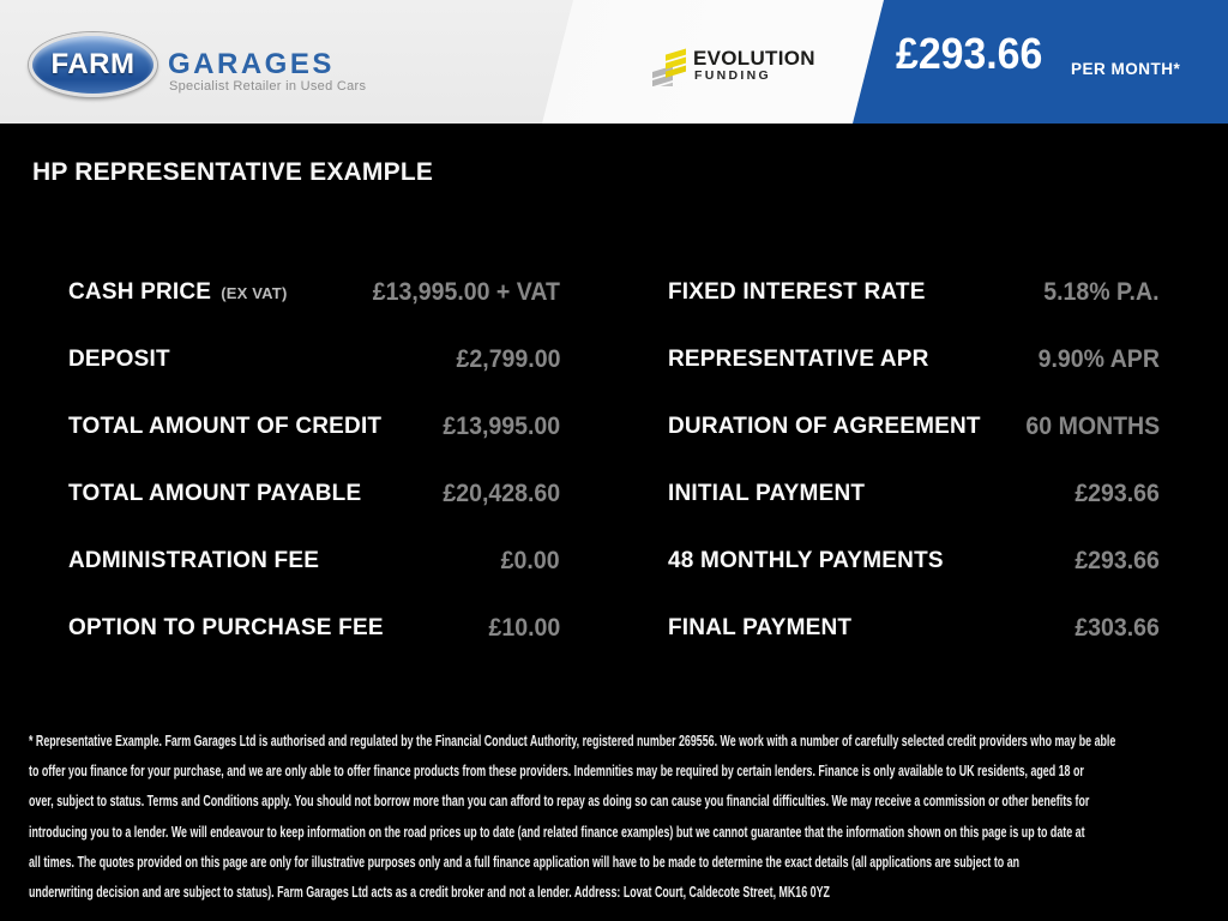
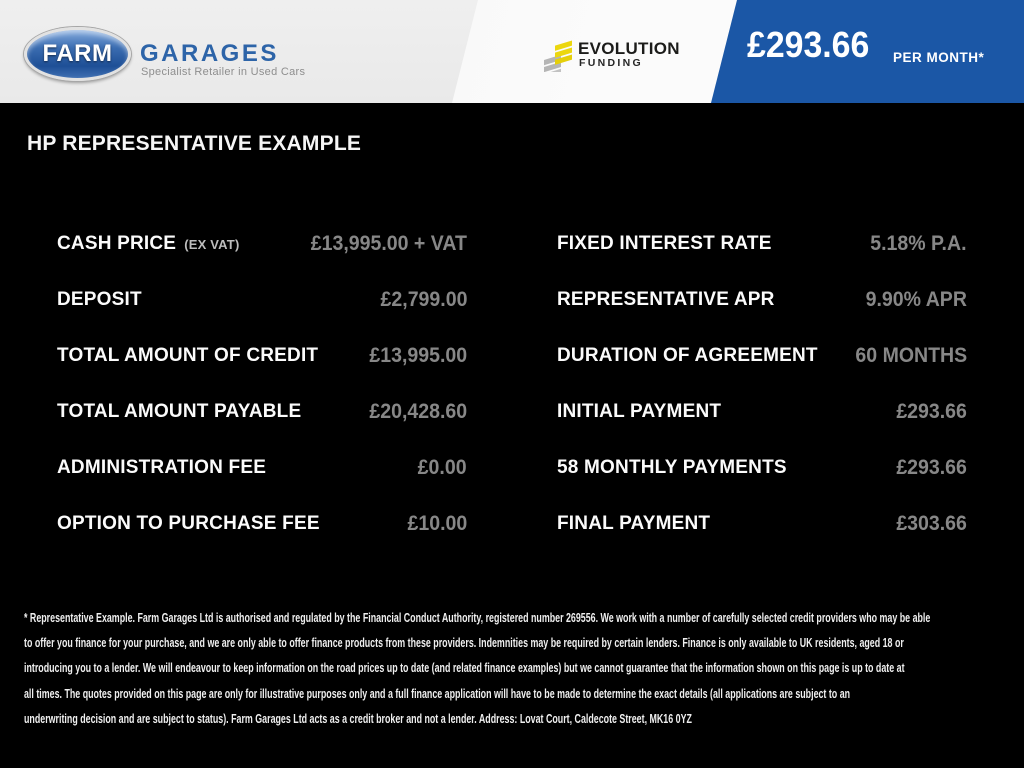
  FARM
  GARAGES
  Specialist Retailer in Used Cars
  EVOLUTION
  FUNDING
  £293.66
  PER MONTH*
  HP REPRESENTATIVE EXAMPLE
  CASH PRICE (EX VAT)
  £13,995.00 + VAT
  DEPOSIT
  £2,799.00
  TOTAL AMOUNT OF CREDIT
  £13,995.00
  TOTAL AMOUNT PAYABLE
  £20,428.60
  ADMINISTRATION FEE
  £0.00
  OPTION TO PURCHASE FEE
  £10.00
  FIXED INTEREST RATE
  5.18% P.A.
  REPRESENTATIVE APR
  9.90% APR
  DURATION OF AGREEMENT
  60 MONTHS
  INITIAL PAYMENT
  £293.66
- 48 MONTHLY PAYMENTS
+ 58 MONTHLY PAYMENTS
  £293.66
  FINAL PAYMENT
  £303.66
  * Representative Example. Farm Garages Ltd is authorised and regulated by the Financial Conduct Authority, registered number 269556. We work with a number of carefully selected credit providers who may be able
  to offer you finance for your purchase, and we are only able to offer finance products from these providers. Indemnities may be required by certain lenders. Finance is only available to UK residents, aged 18 or
- over, subject to status. Terms and Conditions apply. You should not borrow more than you can afford to repay as doing so can cause you financial difficulties. We may receive a commission or other benefits for
  introducing you to a lender. We will endeavour to keep information on the road prices up to date (and related finance examples) but we cannot guarantee that the information shown on this page is up to date at
  all times. The quotes provided on this page are only for illustrative purposes only and a full finance application will have to be made to determine the exact details (all applications are subject to an
  underwriting decision and are subject to status). Farm Garages Ltd acts as a credit broker and not a lender. Address: Lovat Court, Caldecote Street, MK16 0YZ
